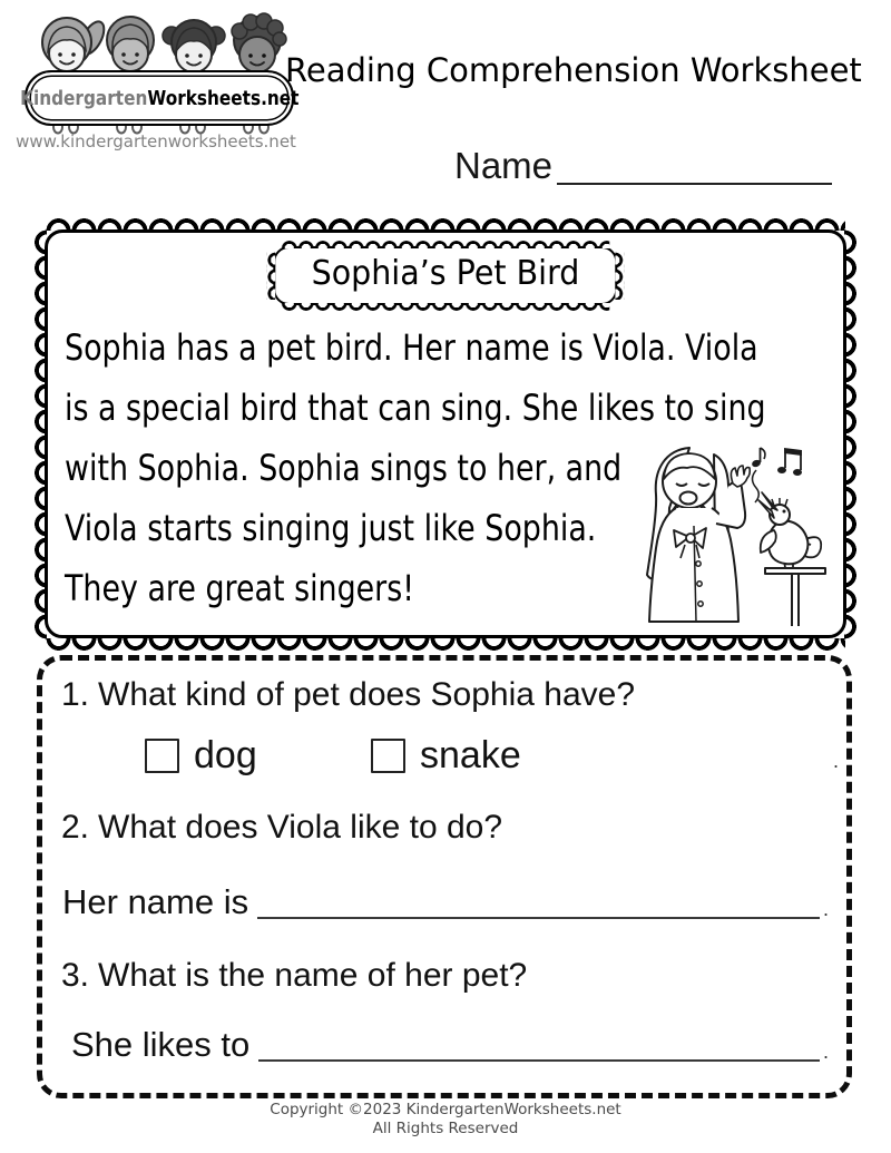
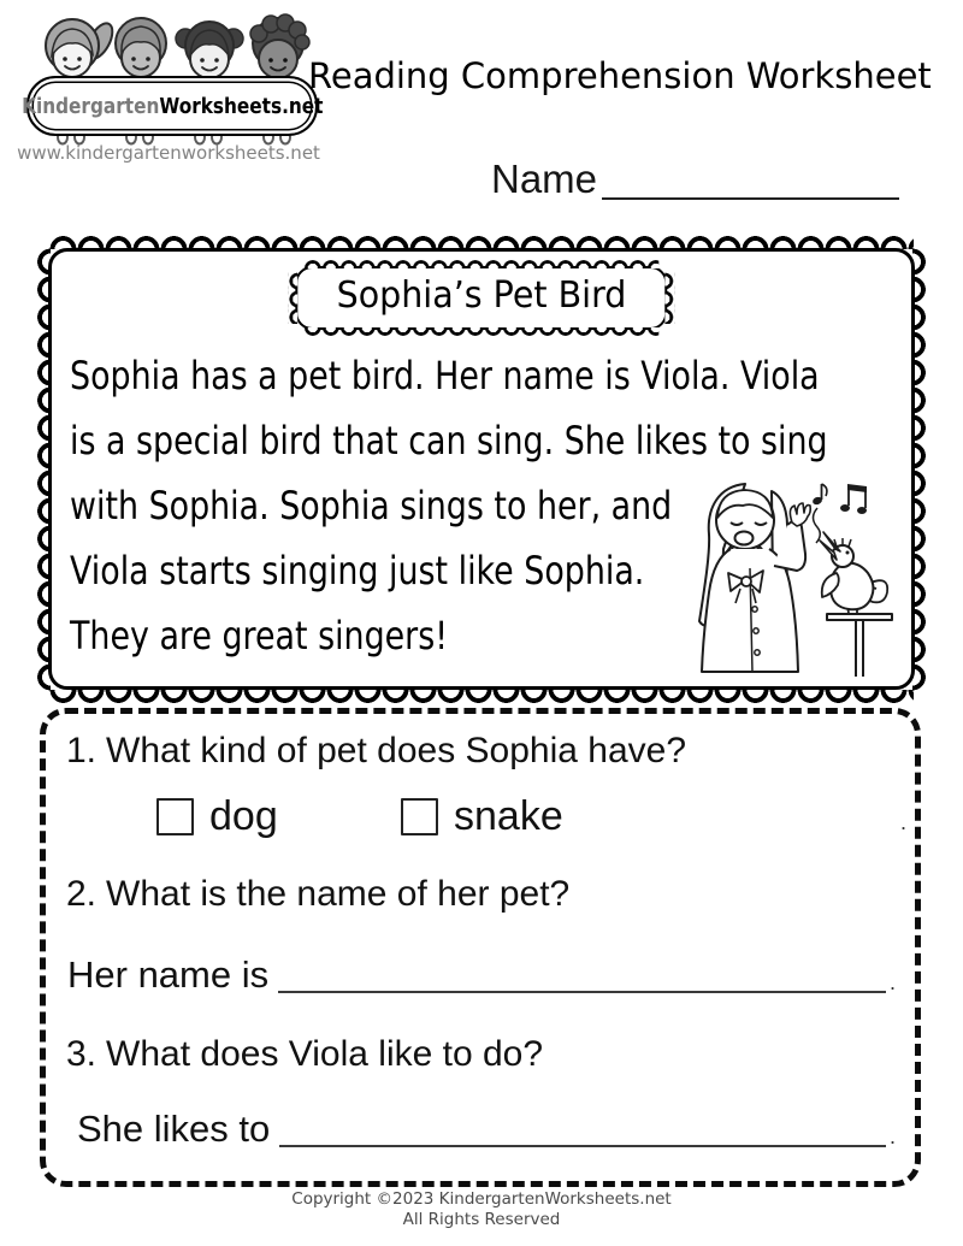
  KindergartenWorksheets.net
  www.kindergartenworksheets.net
  Reading Comprehension Worksheet
  Name
  Sophia’s Pet Bird
  Sophia has a pet bird. Her name is Viola. Viola
  is a special bird that can sing. She likes to sing
  with Sophia. Sophia sings to her, and
  Viola starts singing just like Sophia.
  They are great singers!
  1. What kind of pet does Sophia have?
  dog
  snake
  .
- 2. What does Viola like to do?
+ 2. What is the name of her pet?
  Her name is
  .
- 3. What is the name of her pet?
+ 3. What does Viola like to do?
  She likes to
  .
  Copyright ©2023 KindergartenWorksheets.net
  All Rights Reserved
